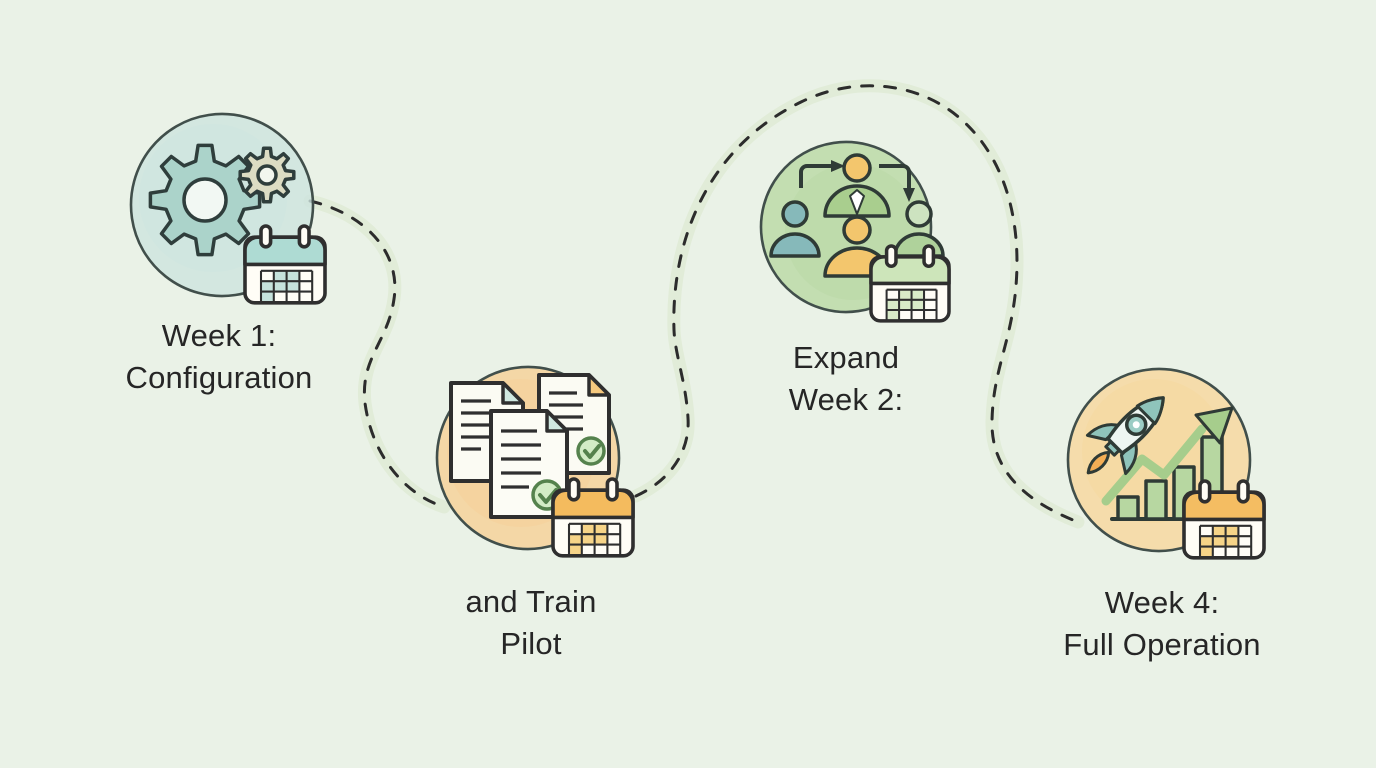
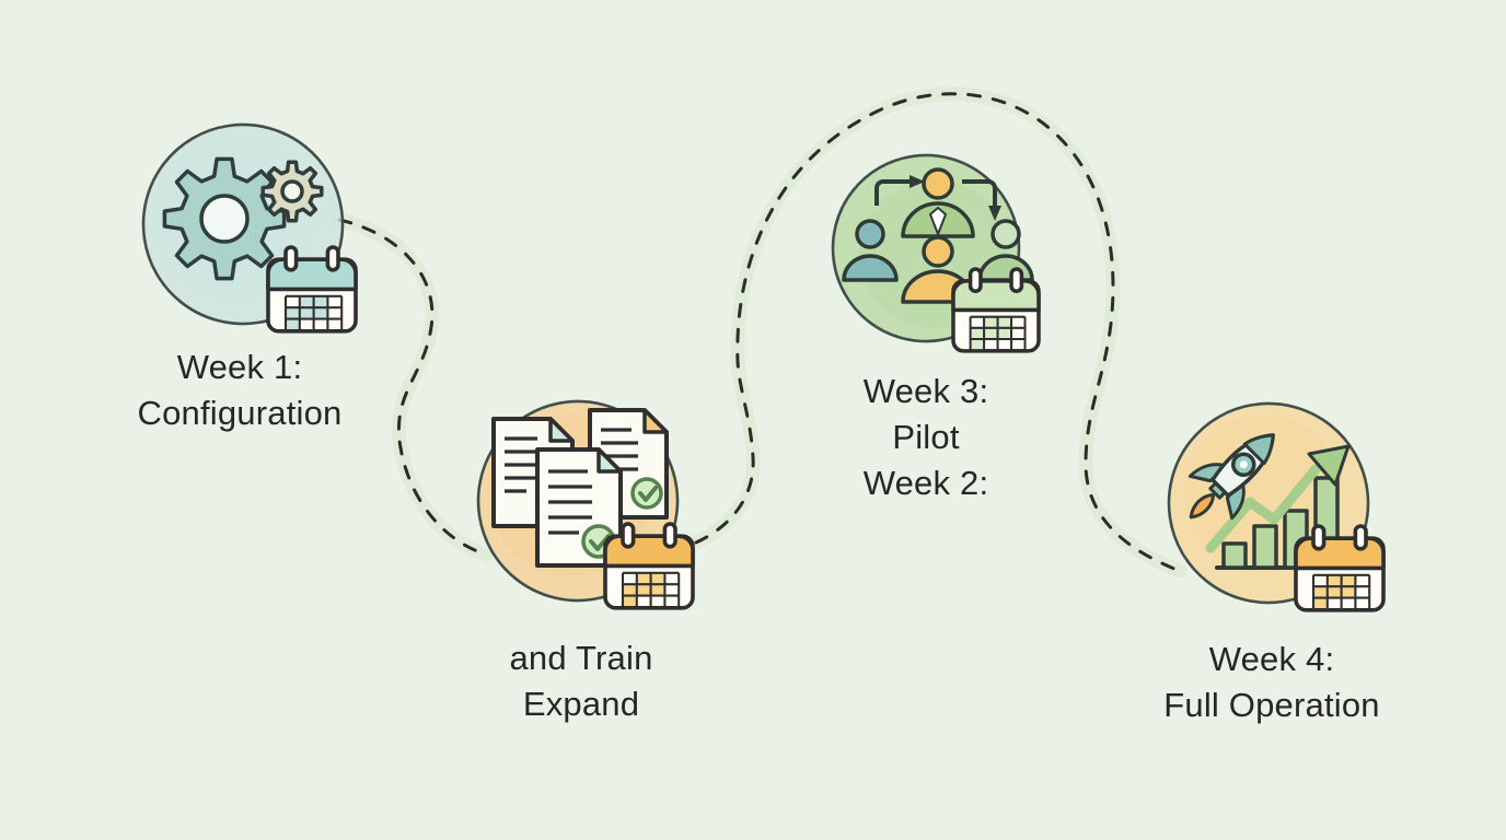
  Week 1:
  Configuration
  and Train
- Pilot
+ Expand
+ Week 3:
- Expand
+ Pilot
  Week 2:
  Week 4:
  Full Operation
